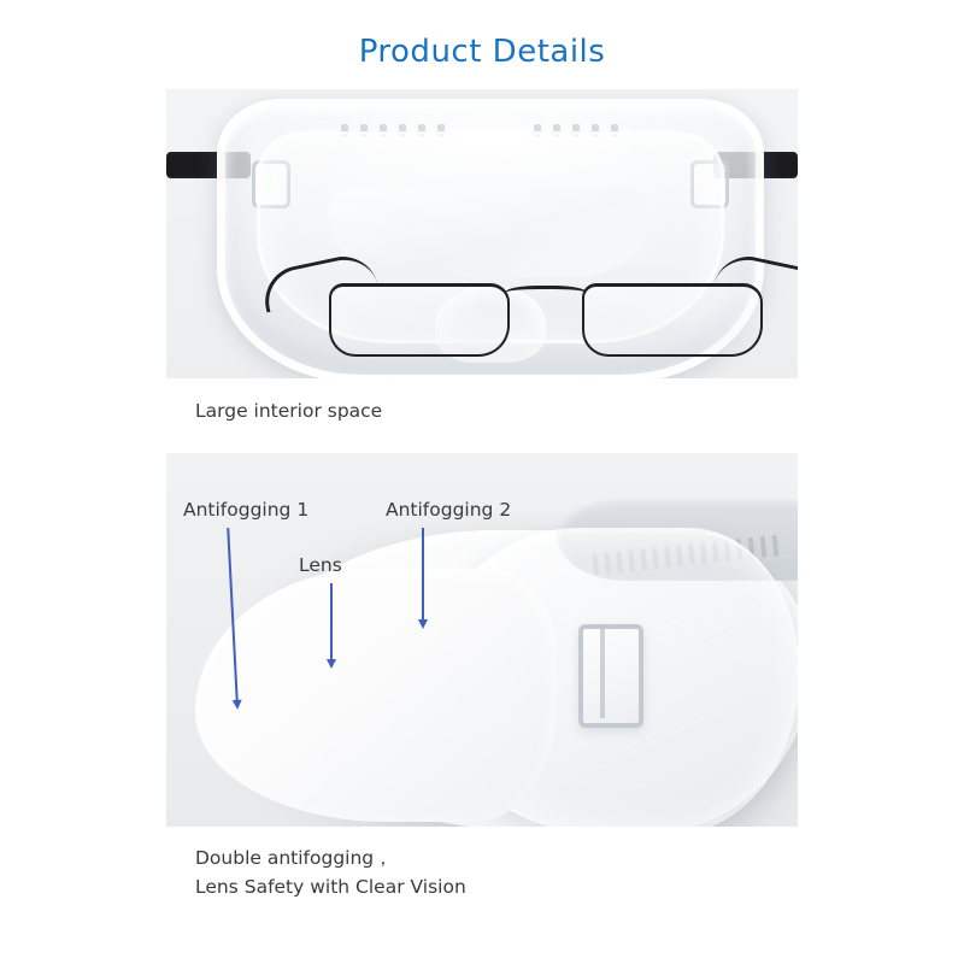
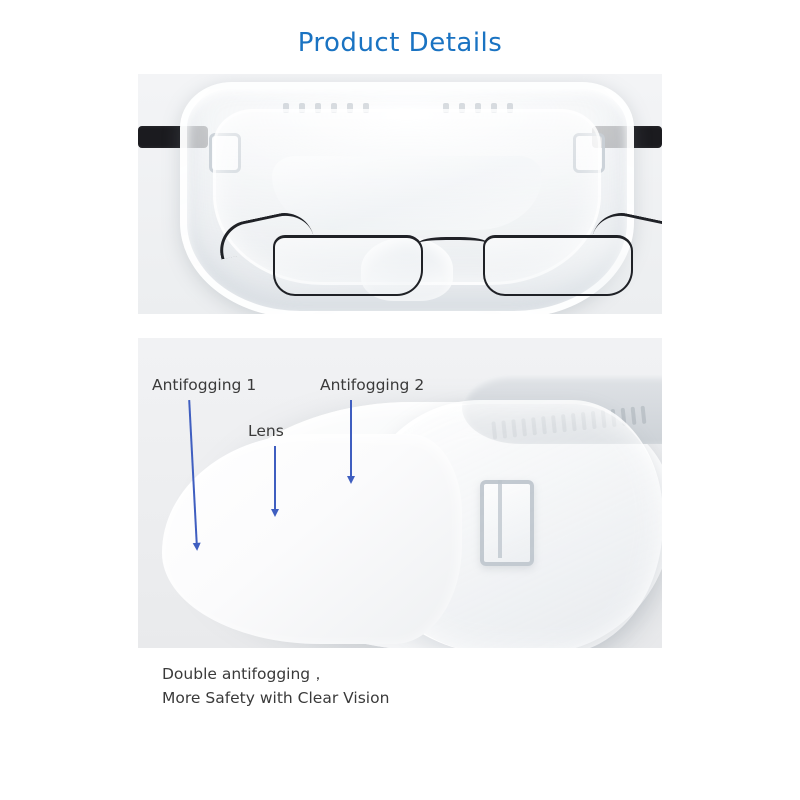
  Product Details
- Large interior space
  Antifogging 1
  Antifogging 2
  Lens
  Double antifogging，
- Lens Safety with Clear Vision
+ More Safety with Clear Vision
